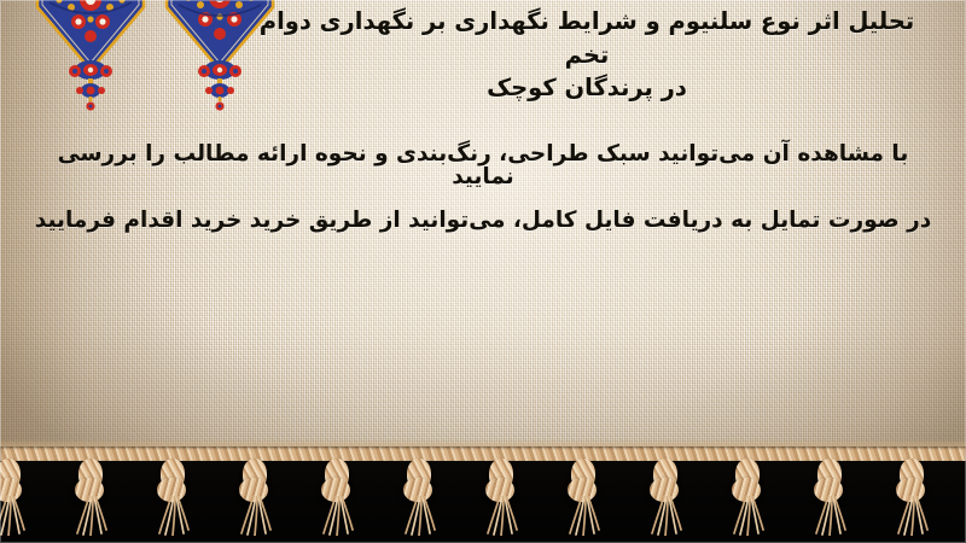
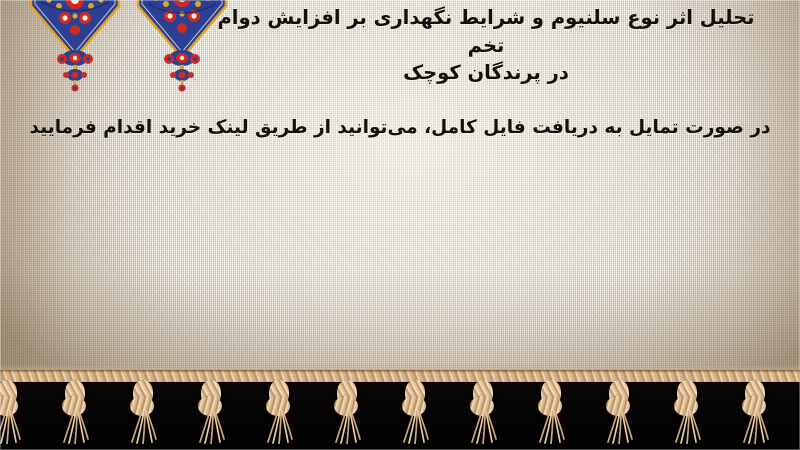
- تحلیل اثر نوع سلنیوم و شرایط نگهداری بر نگهداری دوام تخم
+ تحلیل اثر نوع سلنیوم و شرایط نگهداری بر افزایش دوام تخم
  در پرندگان کوچک
- با مشاهده آن می‌توانید سبک طراحی، رنگ‌بندی و نحوه ارائه مطالب را بررسی نمایید
- در صورت تمایل به دریافت فایل کامل، می‌توانید از طریق خرید خرید اقدام فرمایید
+ در صورت تمایل به دریافت فایل کامل، می‌توانید از طریق لینک خرید اقدام فرمایید
